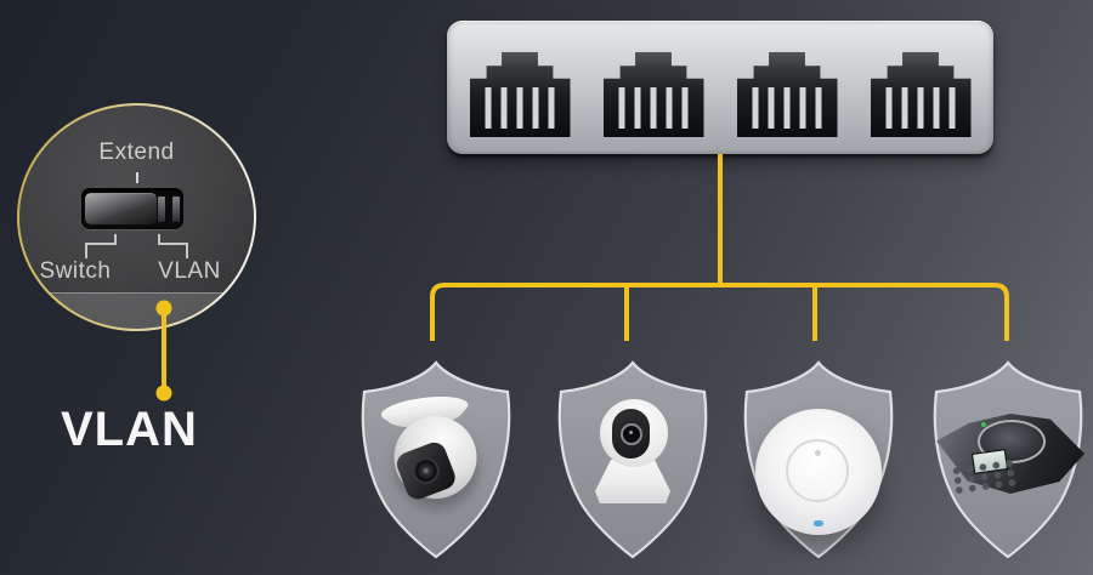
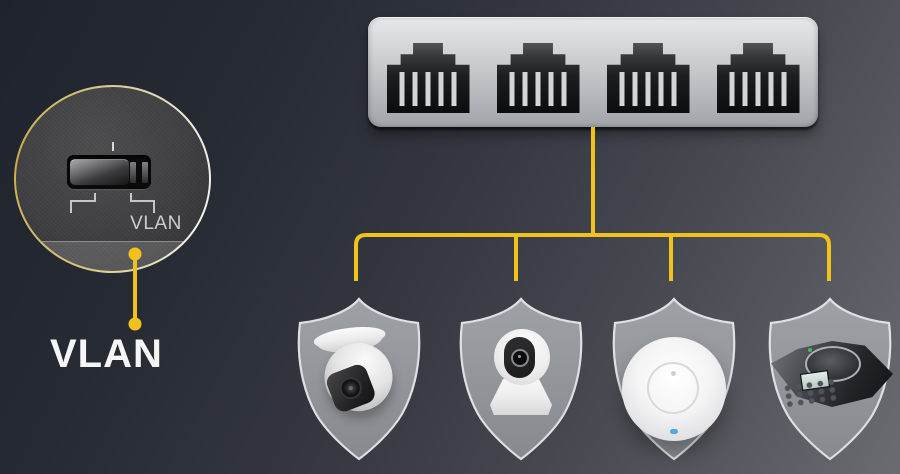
- Extend
- Switch
  VLAN
  VLAN
